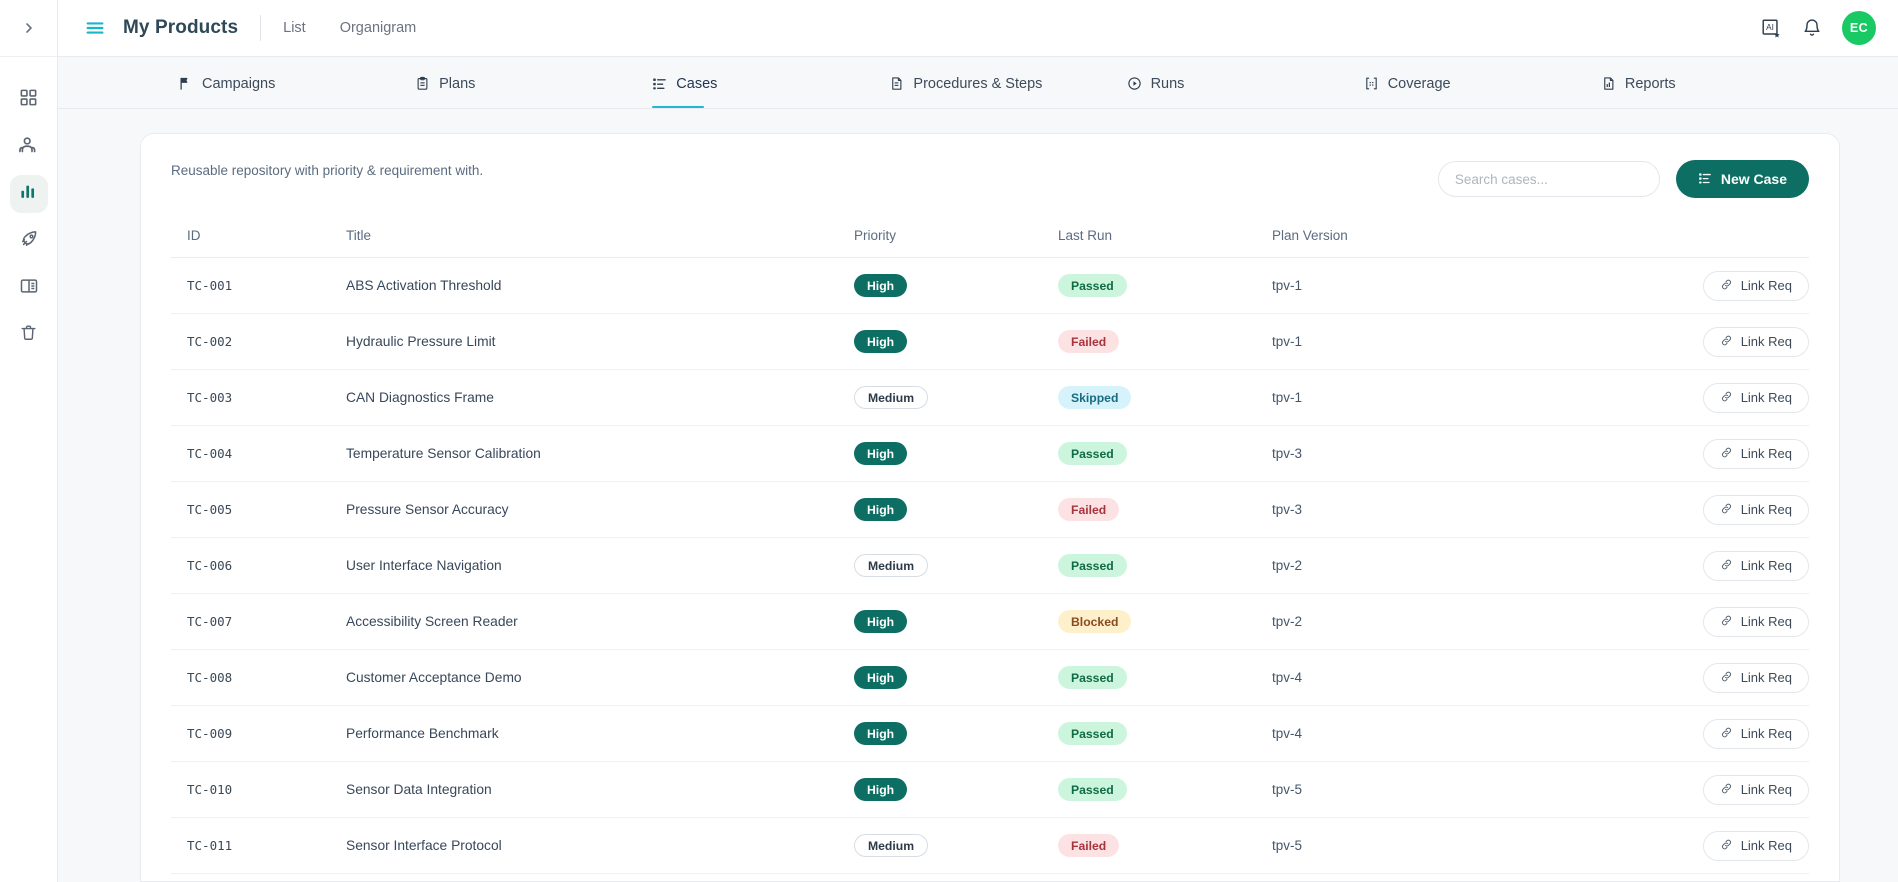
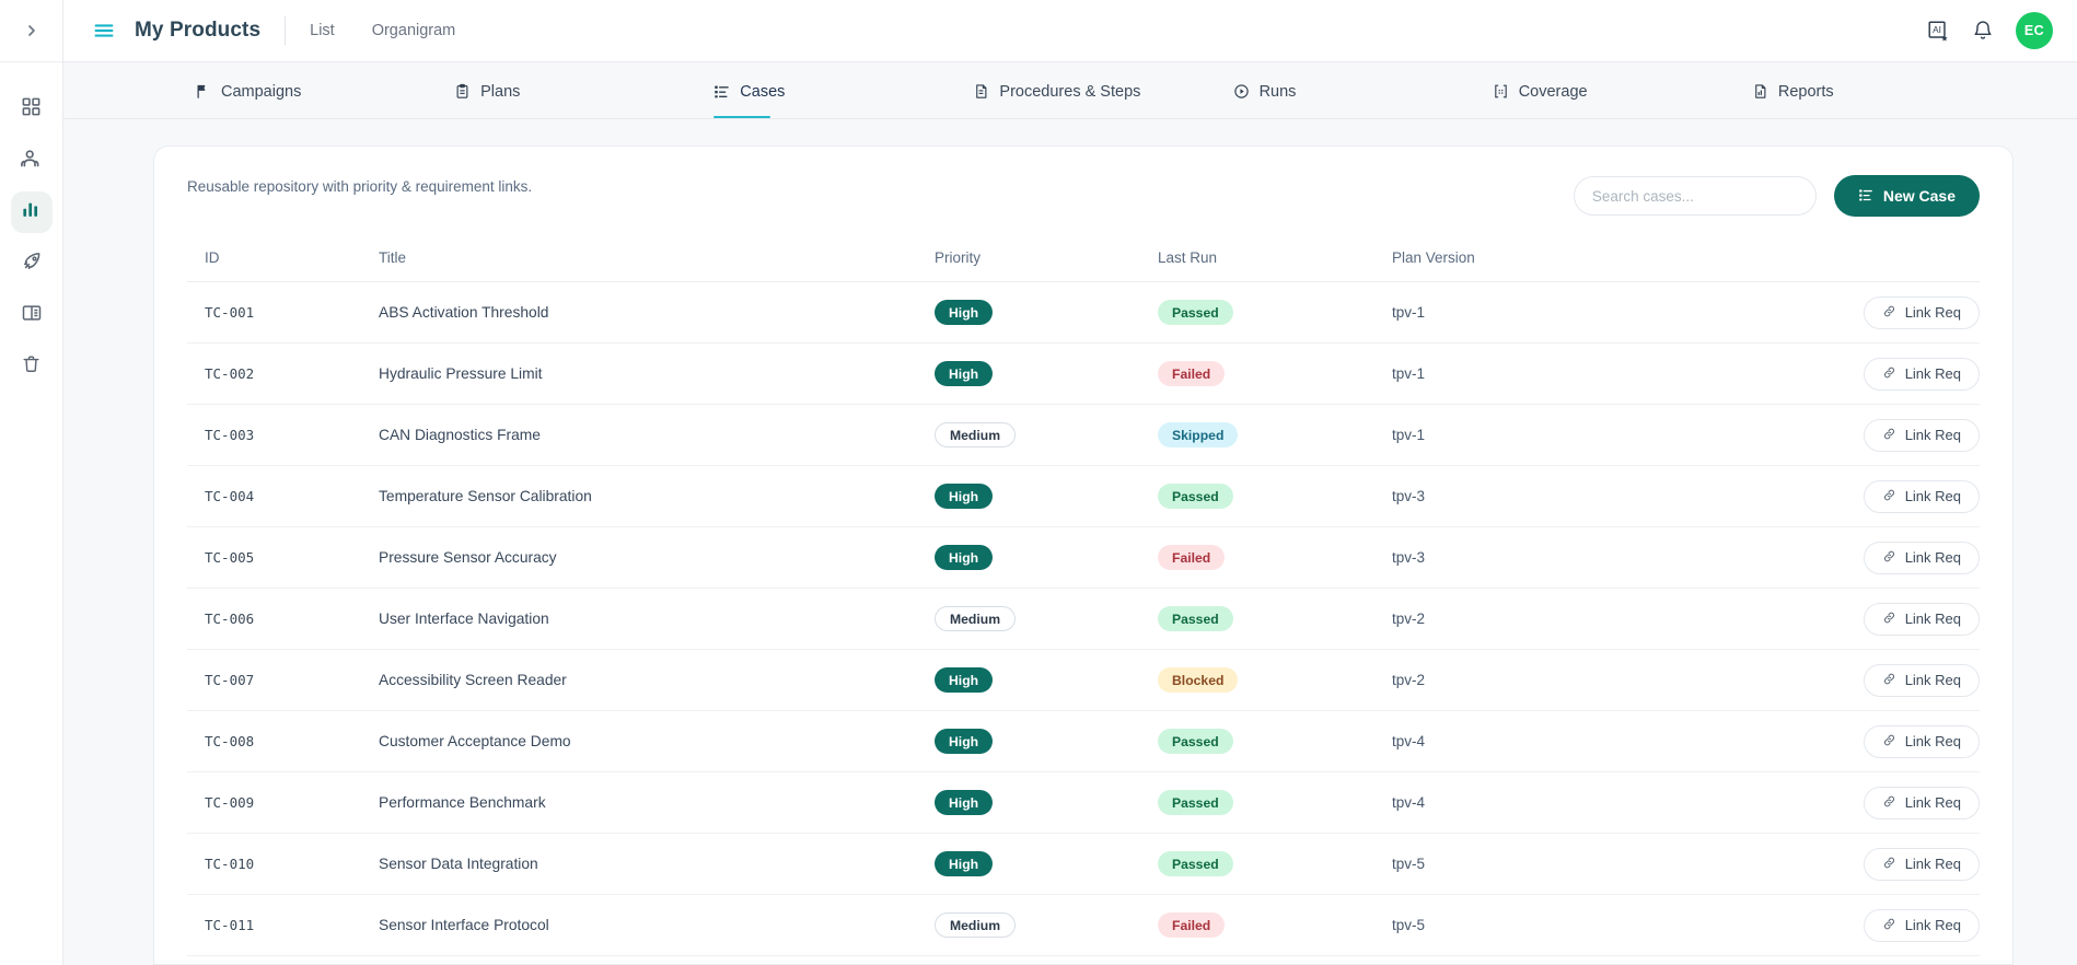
  My Products
  List
  Organigram
  AI
  EC
  Campaigns
  Plans
  Cases
  Procedures & Steps
  Runs
  Coverage
  Reports
- Reusable repository with priority & requirement with.
+ Reusable repository with priority & requirement links.
  Search cases...
  New Case
  ID	Title	Priority	Last Run	Plan Version
  TC-001	ABS Activation Threshold	High	Passed	tpv-1	Link Req
  TC-002	Hydraulic Pressure Limit	High	Failed	tpv-1	Link Req
  TC-003	CAN Diagnostics Frame	Medium	Skipped	tpv-1	Link Req
  TC-004	Temperature Sensor Calibration	High	Passed	tpv-3	Link Req
  TC-005	Pressure Sensor Accuracy	High	Failed	tpv-3	Link Req
  TC-006	User Interface Navigation	Medium	Passed	tpv-2	Link Req
  TC-007	Accessibility Screen Reader	High	Blocked	tpv-2	Link Req
  TC-008	Customer Acceptance Demo	High	Passed	tpv-4	Link Req
  TC-009	Performance Benchmark	High	Passed	tpv-4	Link Req
  TC-010	Sensor Data Integration	High	Passed	tpv-5	Link Req
  TC-011	Sensor Interface Protocol	Medium	Failed	tpv-5	Link Req
